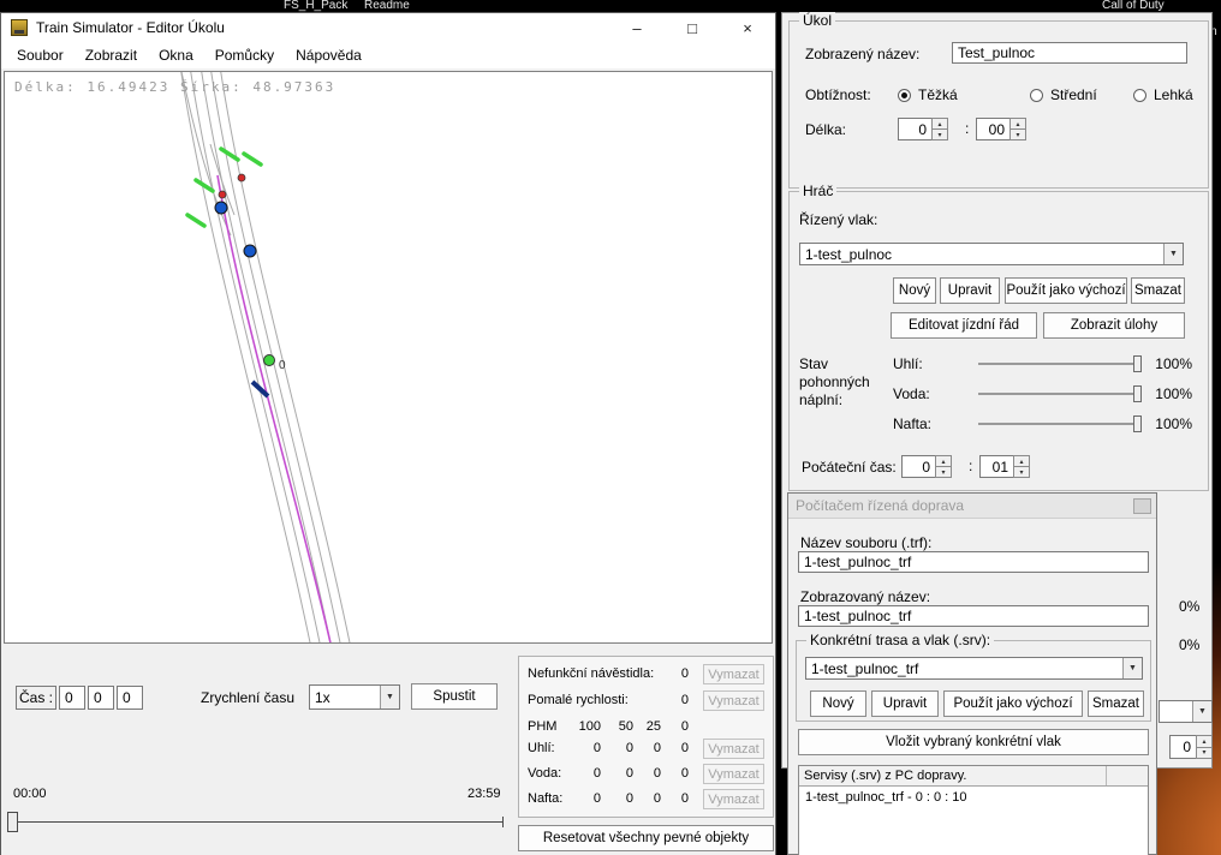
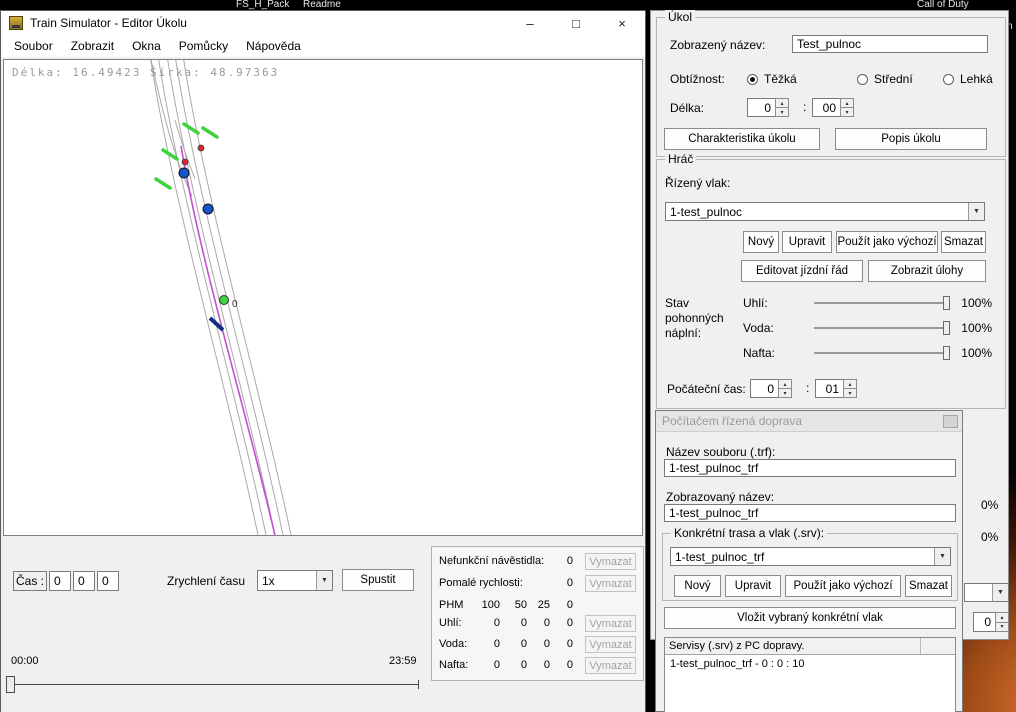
  FS_H_Pack
  Readme
  Call of Duty
  Train Simulator - Editor Úkolu
  –
  □
  ×
  Soubor
  Zobrazit
  Okna
  Pomůcky
  Nápověda
  0
  Délka: 16.49423 Šírka: 48.97363
  Čas :
  0
  0
  0
  Zrychlení času
  1x
  Spustit
  00:00
  23:59
  Nefunkční návěstidla:
  0
  Vymazat
  Pomalé rychlosti:
  0
  Vymazat
  PHM
  100
  50
  25
  0
  Uhlí:
  0
  0
  0
  0
  Vymazat
  Voda:
  0
  0
  0
  0
  Vymazat
  Nafta:
  0
  0
  0
  0
  Vymazat
- Resetovat všechny pevné objekty
  Úkol
  Zobrazený název:
  Test_pulnoc
  Obtížnost:
  Těžká
  Střední
  Lehká
  Délka:
  0
  :
  00
+ Charakteristika úkolu
+ Popis úkolu
  Hráč
  Řízený vlak:
  1-test_pulnoc
  Nový
  Upravit
  Použít jako výchozí
  Smazat
  Editovat jízdní řád
  Zobrazit úlohy
  Stav pohonných náplní:
  Uhlí:
  100%
  Voda:
  100%
  Nafta:
  100%
  Počáteční čas:
  0
  :
  01
  0%
  0%
  0
  Počítačem řízená doprava
  Název souboru (.trf):
  1-test_pulnoc_trf
  Zobrazovaný název:
  1-test_pulnoc_trf
  Konkrétní trasa a vlak (.srv):
  1-test_pulnoc_trf
  Nový
  Upravit
  Použít jako výchozí
  Smazat
  Vložit vybraný konkrétní vlak
  Servisy (.srv) z PC dopravy.
  1-test_pulnoc_trf - 0 : 0 : 10
